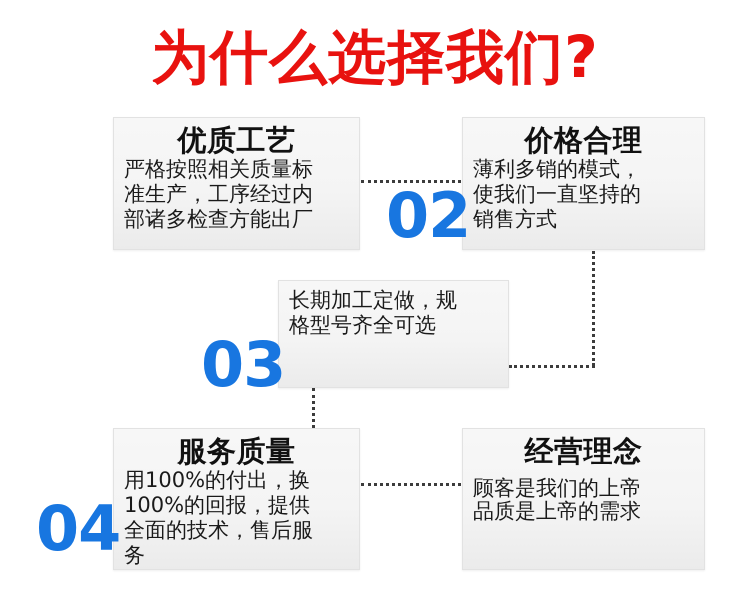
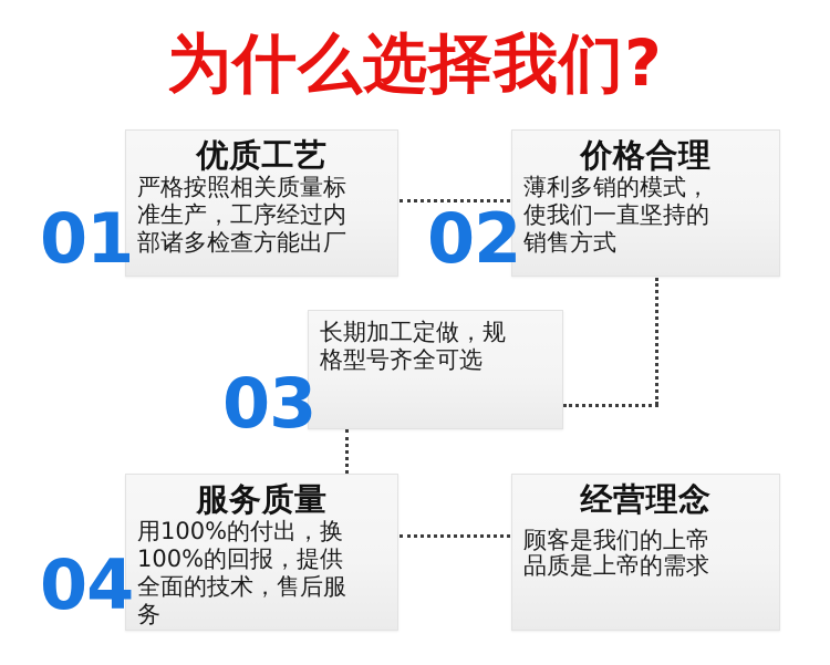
  为什么选择我们?
  优质工艺
  严格按照相关质量标
  准生产，工序经过内
  部诸多检查方能出厂
+ 01
  价格合理
  薄利多销的模式，
  使我们一直坚持的
  销售方式
  02
  长期加工定做，规
  格型号齐全可选
  03
  服务质量
  用100%的付出，换
  100%的回报，提供
  全面的技术，售后服
  务
  04
  经营理念
  顾客是我们的上帝
  品质是上帝的需求
